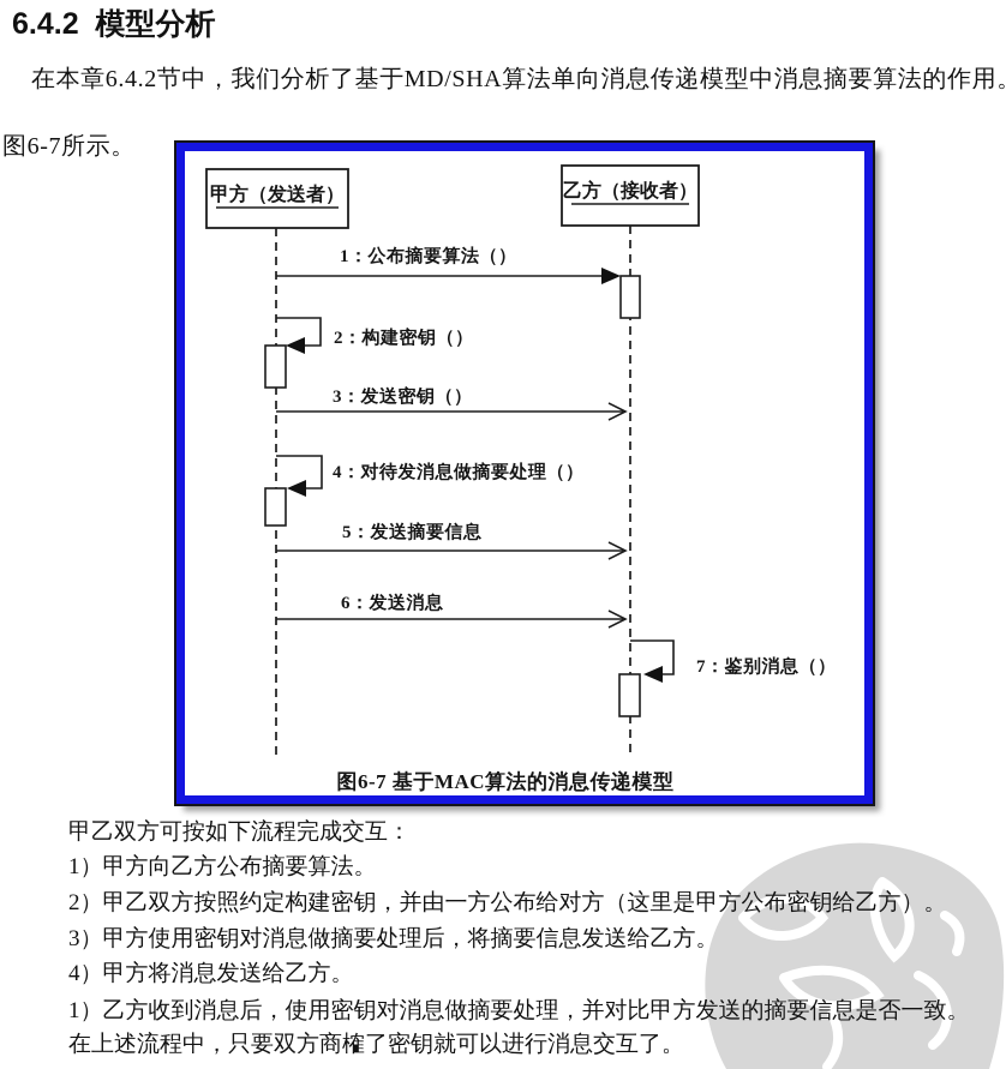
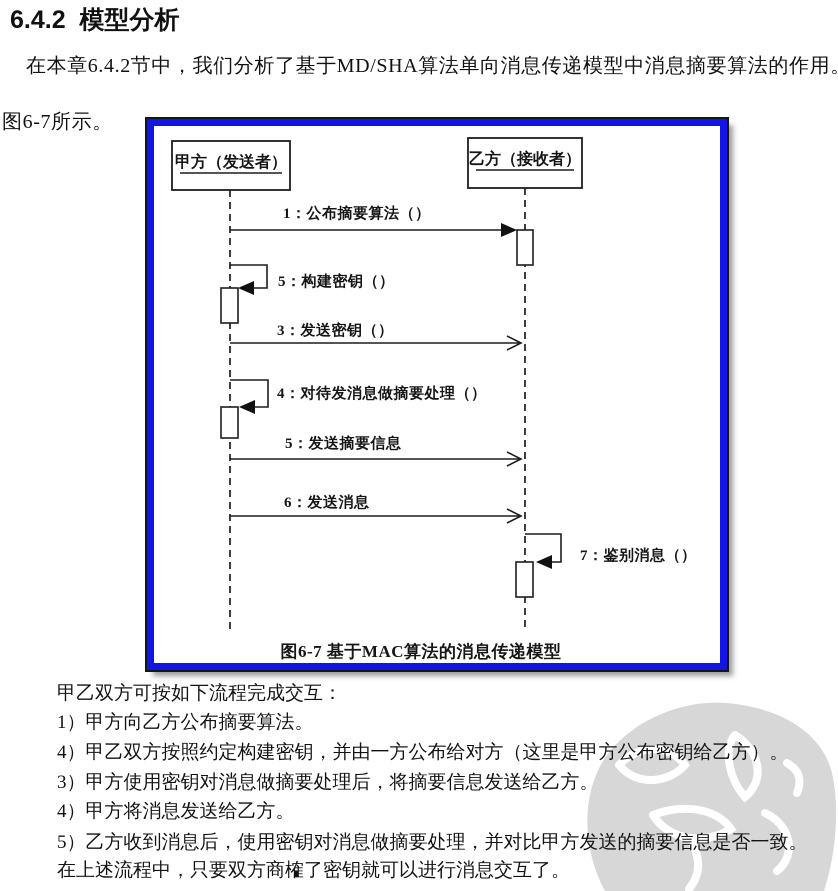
  6.4.2 模型分析
  在本章6.4.2节中，我们分析了基于MD/SHA算法单向消息传递模型中消息摘要算法的作用
  图6-7所示。
  甲方（发送者）
  乙方（接收者）
  1：公布摘要算法（）
- 2：构建密钥（）
+ 5：构建密钥（）
  3：发送密钥（）
  4：对待发消息做摘要处理（）
  5：发送摘要信息
  6：发送消息
  7：鉴别消息（）
  图6-7 基于MAC算法的消息传递模型
  甲乙双方可按如下流程完成交互：
  1）甲方向乙方公布摘要算法。
- 2）甲乙双方按照约定构建密钥，并由一方公布给对方（这里是甲方公布密钥给乙方）。
+ 4）甲乙双方按照约定构建密钥，并由一方公布给对方（这里是甲方公布密钥给乙方）。
  3）甲方使用密钥对消息做摘要处理后，将摘要信息发送给乙方。
  4）甲方将消息发送给乙方。
- 1）乙方收到消息后，使用密钥对消息做摘要处理，并对比甲方发送的摘要信息是否一致。
+ 5）乙方收到消息后，使用密钥对消息做摘要处理，并对比甲方发送的摘要信息是否一致。
  在上述流程中，只要双方商榷了密钥就可以进行消息交互了。
